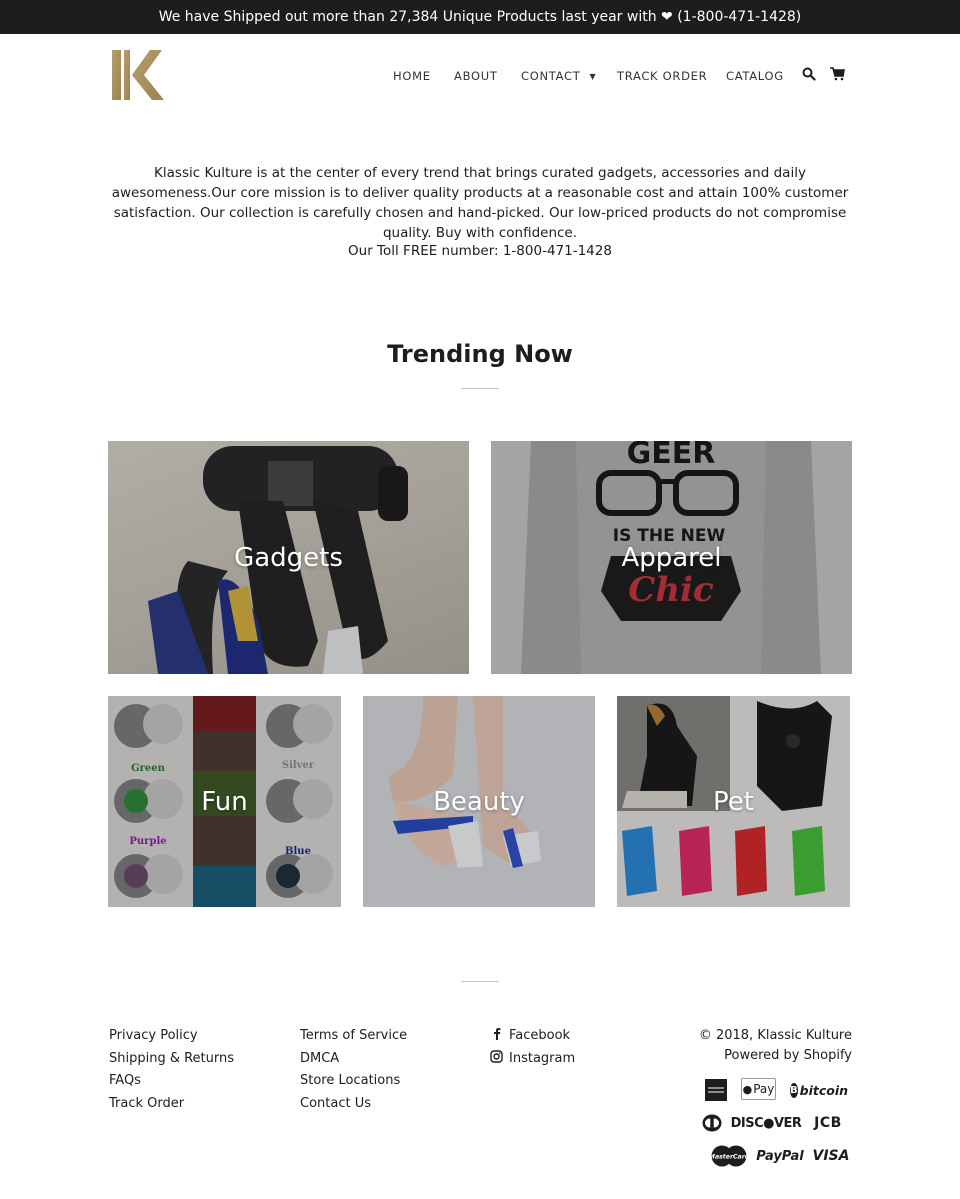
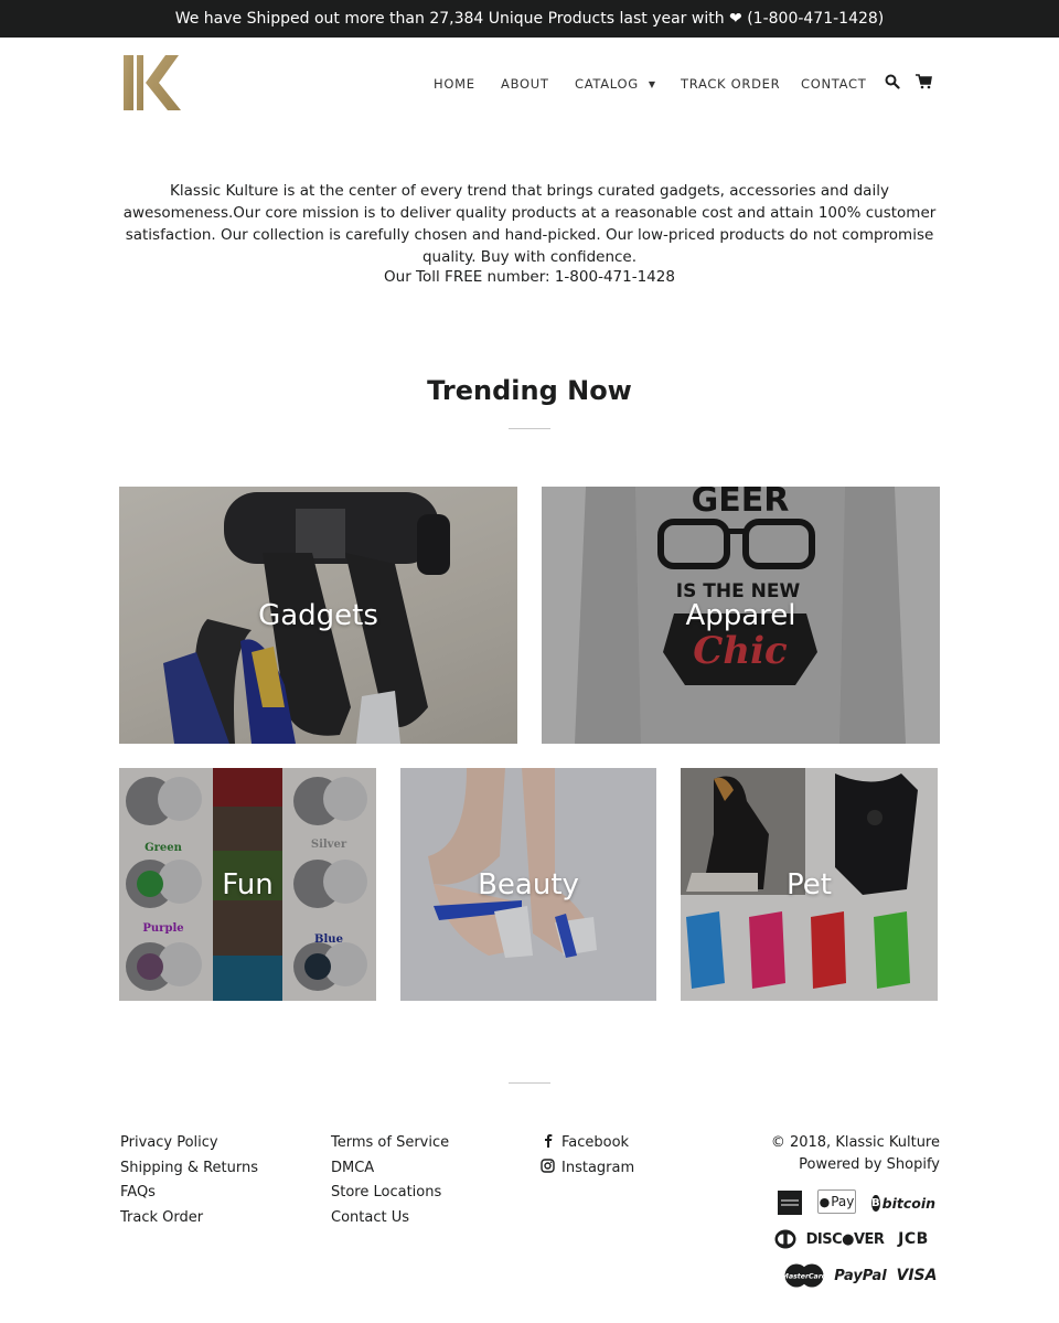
  We have Shipped out more than 27,384 Unique Products last year with ❤ (1-800-471-1428)
  HOME
  ABOUT
- CONTACT ▼
+ CATALOG ▼
  TRACK ORDER
- CATALOG
+ CONTACT
  Klassic Kulture is at the center of every trend that brings curated gadgets, accessories and daily awesomeness.Our core mission is to deliver quality products at a reasonable cost and attain 100% customer satisfaction. Our collection is carefully chosen and hand-picked. Our low-priced products do not compromise quality. Buy with confidence.
  Our Toll FREE number: 1-800-471-1428
  Trending Now
  Gadgets
  GEER
  IS THE NEW
  Chic
  Apparel
  Green
  Purple
  Silver
  Blue
  Fun
  Beauty
  Pet
  Privacy Policy
  Shipping & Returns
  FAQs
  Track Order
  Terms of Service
  DMCA
  Store Locations
  Contact Us
  Facebook
  Instagram
  © 2018, Klassic Kulture
  Powered by Shopify
  ●
  Pay
  B
  bitcoin
  DISC●VER
  JCB
  PayPal
  VISA
